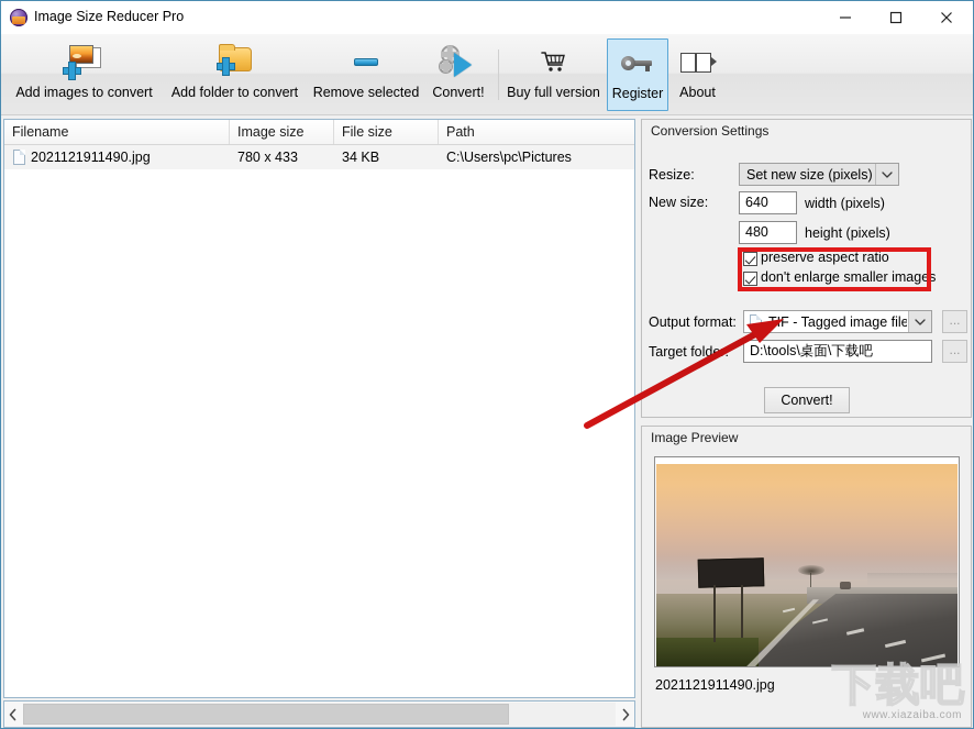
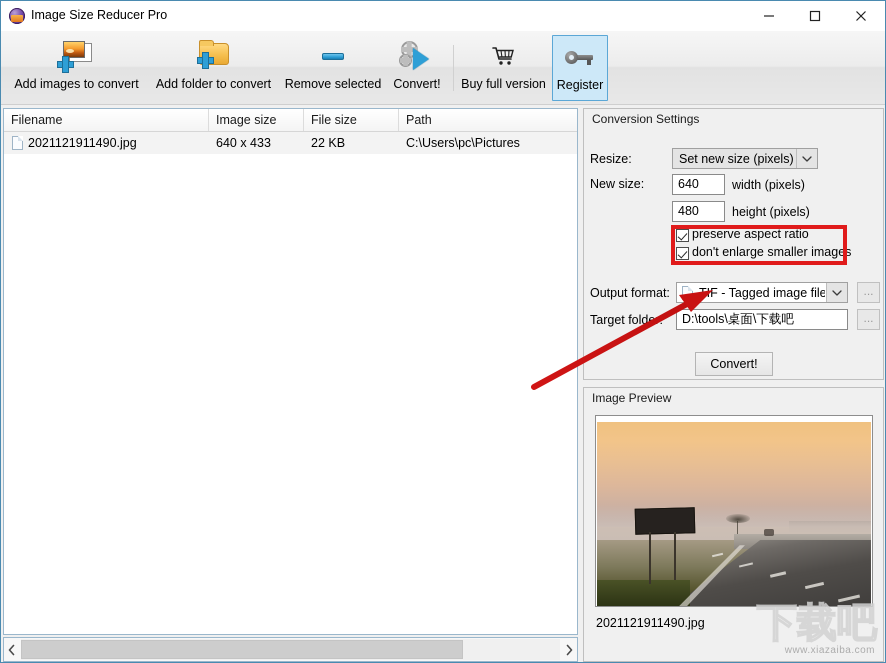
  Image Size Reducer Pro
  Add images to convert
  Add folder to convert
  Remove selected
  Convert!
  Buy full version
  Register
- About
  Filename
  Image size
  File size
  Path
  2021121911490.jpg
- 780 x 433
+ 640 x 433
- 34 KB
+ 22 KB
  C:\Users\pc\Pictures
  Conversion Settings
  Resize:
  Set new size (pixels)
  New size:
  640
  width (pixels)
  480
  height (pixels)
  preserve aspect ratio
  don't enlarge smaller images
  Output format:
  F - Tagged image file
  ...
  Target fold
  D:\tools\桌面\下载吧
  ...
  Convert!
  Image Preview
  2021121911490.jpg
  下载吧
  www.xiazaiba.com
